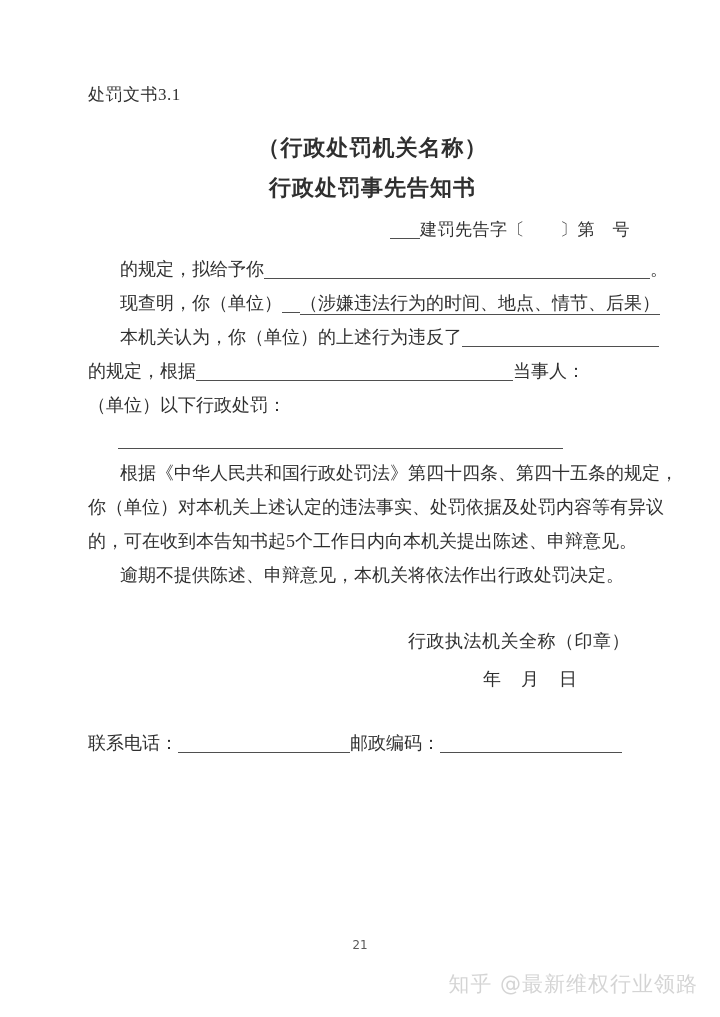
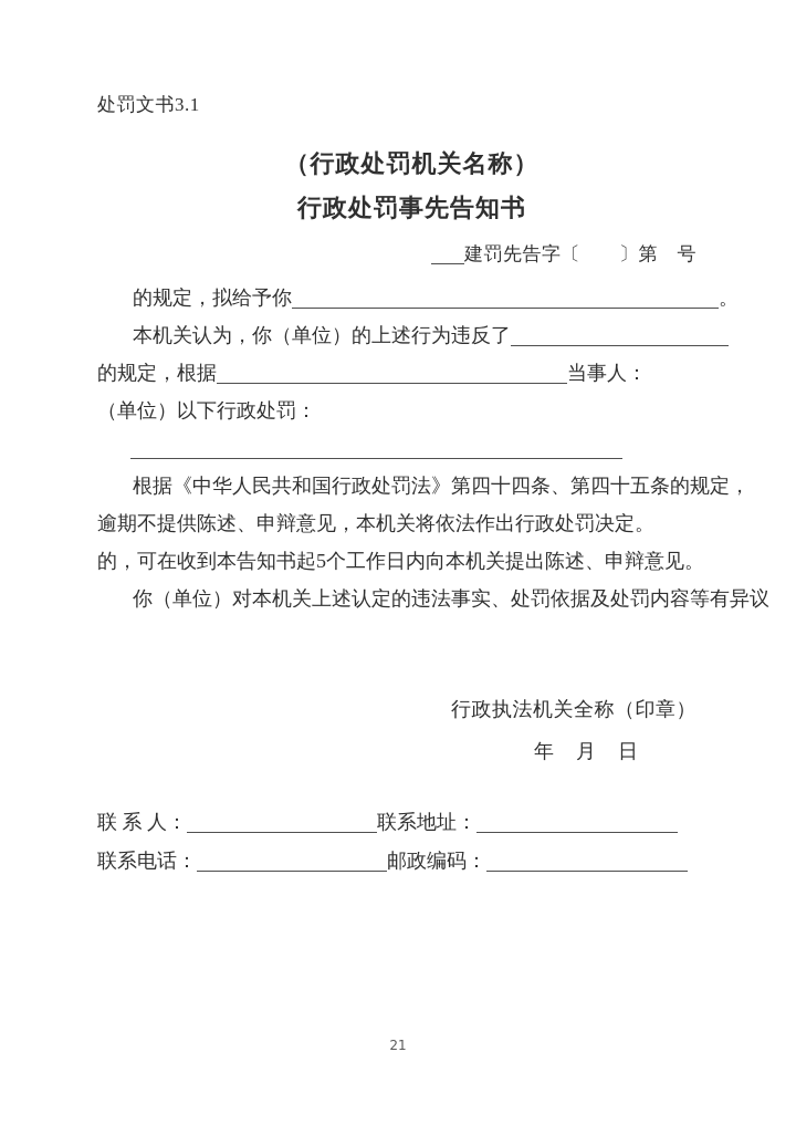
  处罚文书3.1
  （行政处罚机关名称）
  行政处罚事先告知书
  建罚先告字〔 〕第 号
  的规定，拟给予你 。
- 现查明，你（单位） （涉嫌违法行为的时间、地点、情节、后果）
  本机关认为，你（单位）的上述行为违反了
  的规定，根据 当事人：
  （单位）以下行政处罚：
  根据《中华人民共和国行政处罚法》第四十四条、第四十五条的规定，
- 你（单位）对本机关上述认定的违法事实、处罚依据及处罚内容等有异议
+ 逾期不提供陈述、申辩意见，本机关将依法作出行政处罚决定。
  的，可在收到本告知书起5个工作日内向本机关提出陈述、申辩意见。
- 逾期不提供陈述、申辩意见，本机关将依法作出行政处罚决定。
+ 你（单位）对本机关上述认定的违法事实、处罚依据及处罚内容等有异议
  行政执法机关全称（印章）
  年 月 日
+ 联 系 人： 联系地址：
  联系电话： 邮政编码：
  21
- 知乎 @最新维权行业领路
